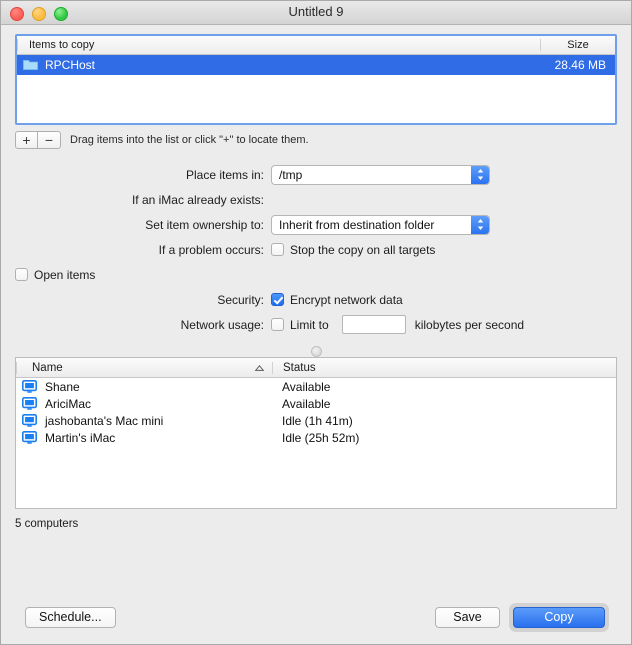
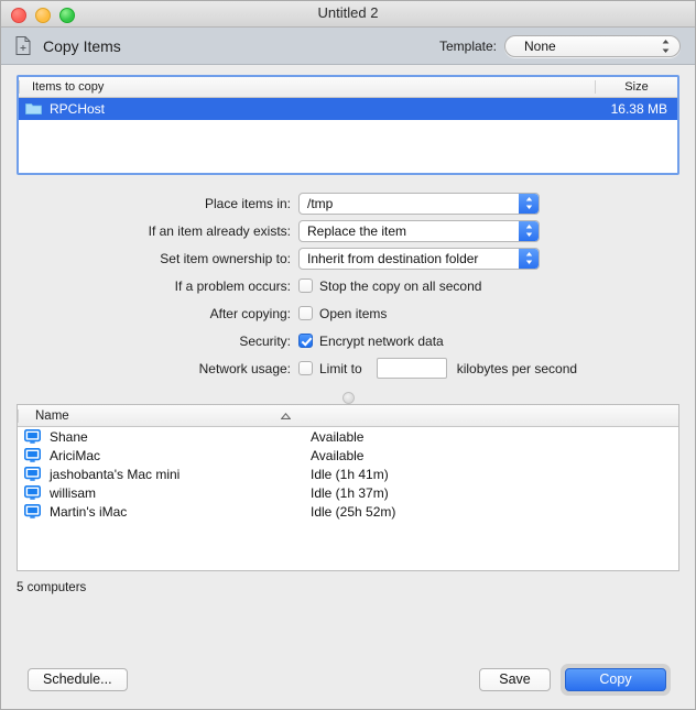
- Untitled 9
+ Untitled 2
+ Copy Items
+ Template:
+ None
  Items to copy
  Size
  RPCHost
- 28.46 MB
+ 16.38 MB
- +
- −
- Drag items into the list or click "+" to locate them.
  Place items in:
  /tmp
- If an iMac already exists:
+ If an item already exists:
+ Replace the item
  Set item ownership to:
  Inherit from destination folder
  If a problem occurs:
- Stop the copy on all targets
+ Stop the copy on all second
+ After copying:
  Open items
  Security:
  Encrypt network data
  Network usage:
  Limit to
  kilobytes per second
  Name
- Status
  Shane
  Available
  AriciMac
  Available
  jashobanta's Mac mini
  Idle (1h 41m)
+ willisam
+ Idle (1h 37m)
  Martin's iMac
  Idle (25h 52m)
  5 computers
  Schedule...
  Save
  Copy
